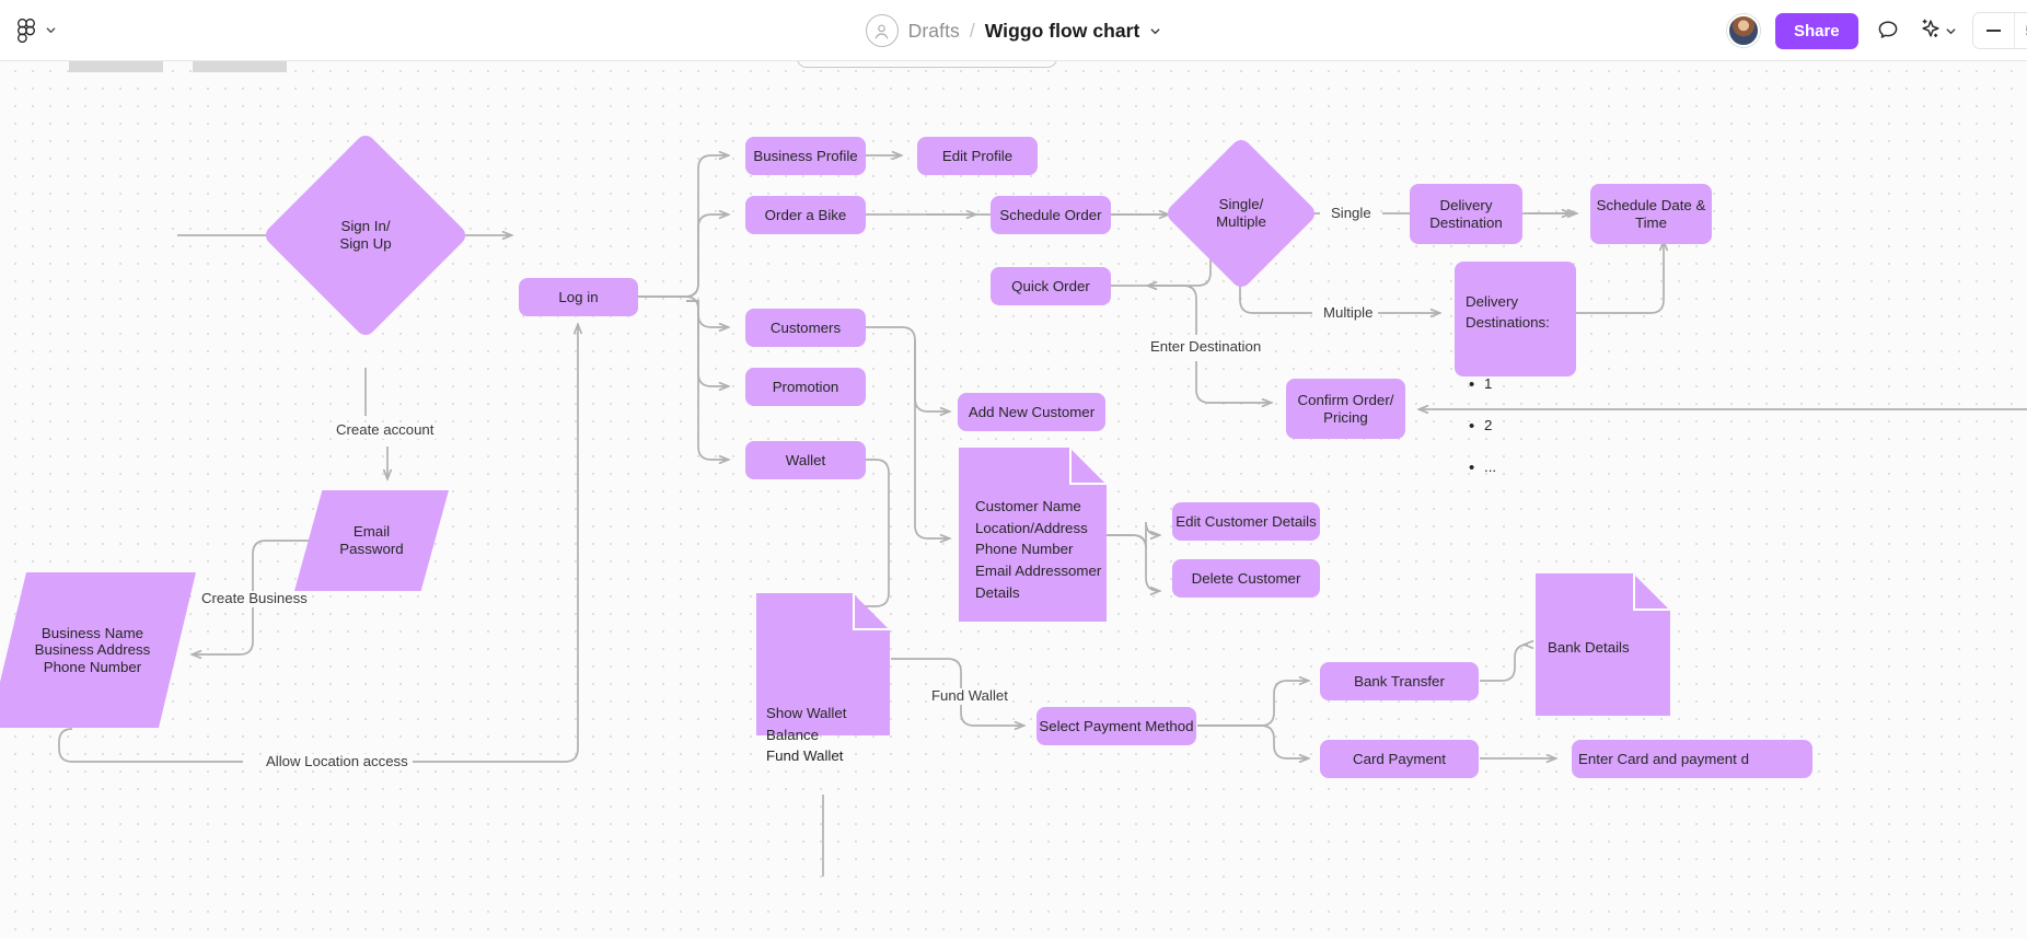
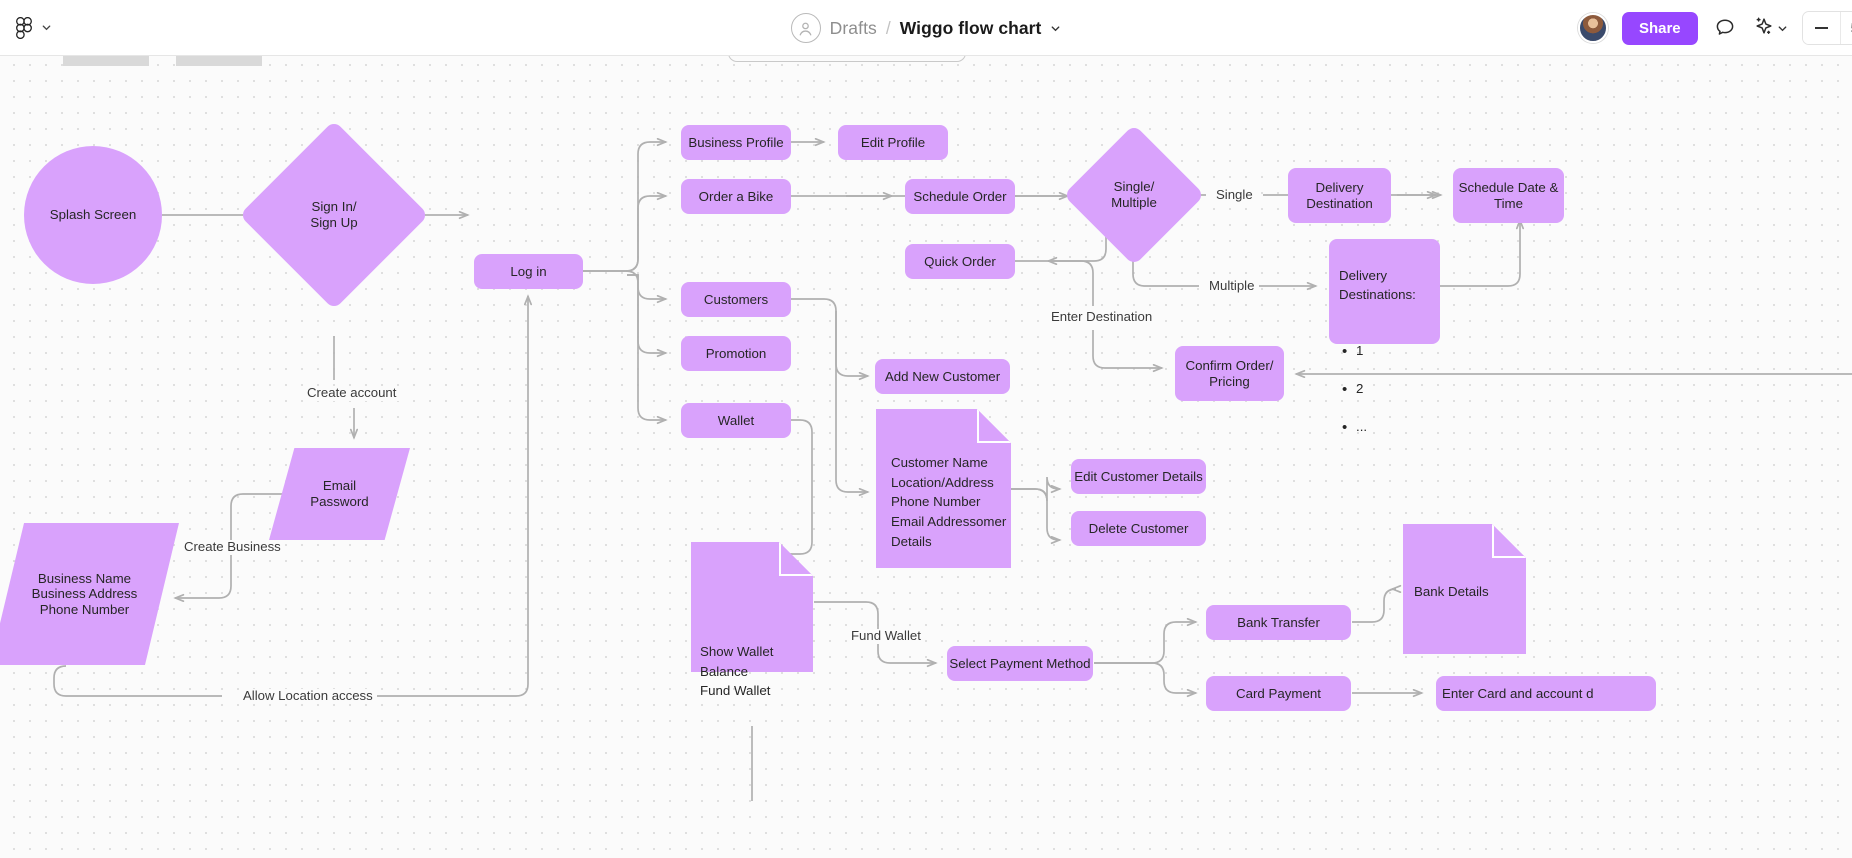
  Drafts
  /
  Wiggo flow chart
  Share
+ Splash Screen
  Sign In/
  Sign Up
  Log in
  Email
  Password
  Business Name
  Business Address
  Phone Number
  Business Profile
  Edit Profile
  Order a Bike
  Customers
  Promotion
  Wallet
  Schedule Order
  Quick Order
  Single/
  Multiple
  Delivery
  Destination
  Schedule Date &
  Time
  Delivery
  Destinations:
  1
  2
  ...
  Confirm Order/
  Pricing
  Add New Customer
  Customer Name
  Location/Address
  Phone Number
  Email Addressomer
  Details
  Edit Customer Details
  Delete Customer
  Show Wallet Balance
  Fund Wallet
  Select Payment Method
  Bank Transfer
  Card Payment
  Bank Details
- Enter Card and payment d
+ Enter Card and account d
  Create account
  Create Business
  Allow Location access
  Single
  Multiple
  Enter Destination
  Fund Wallet
